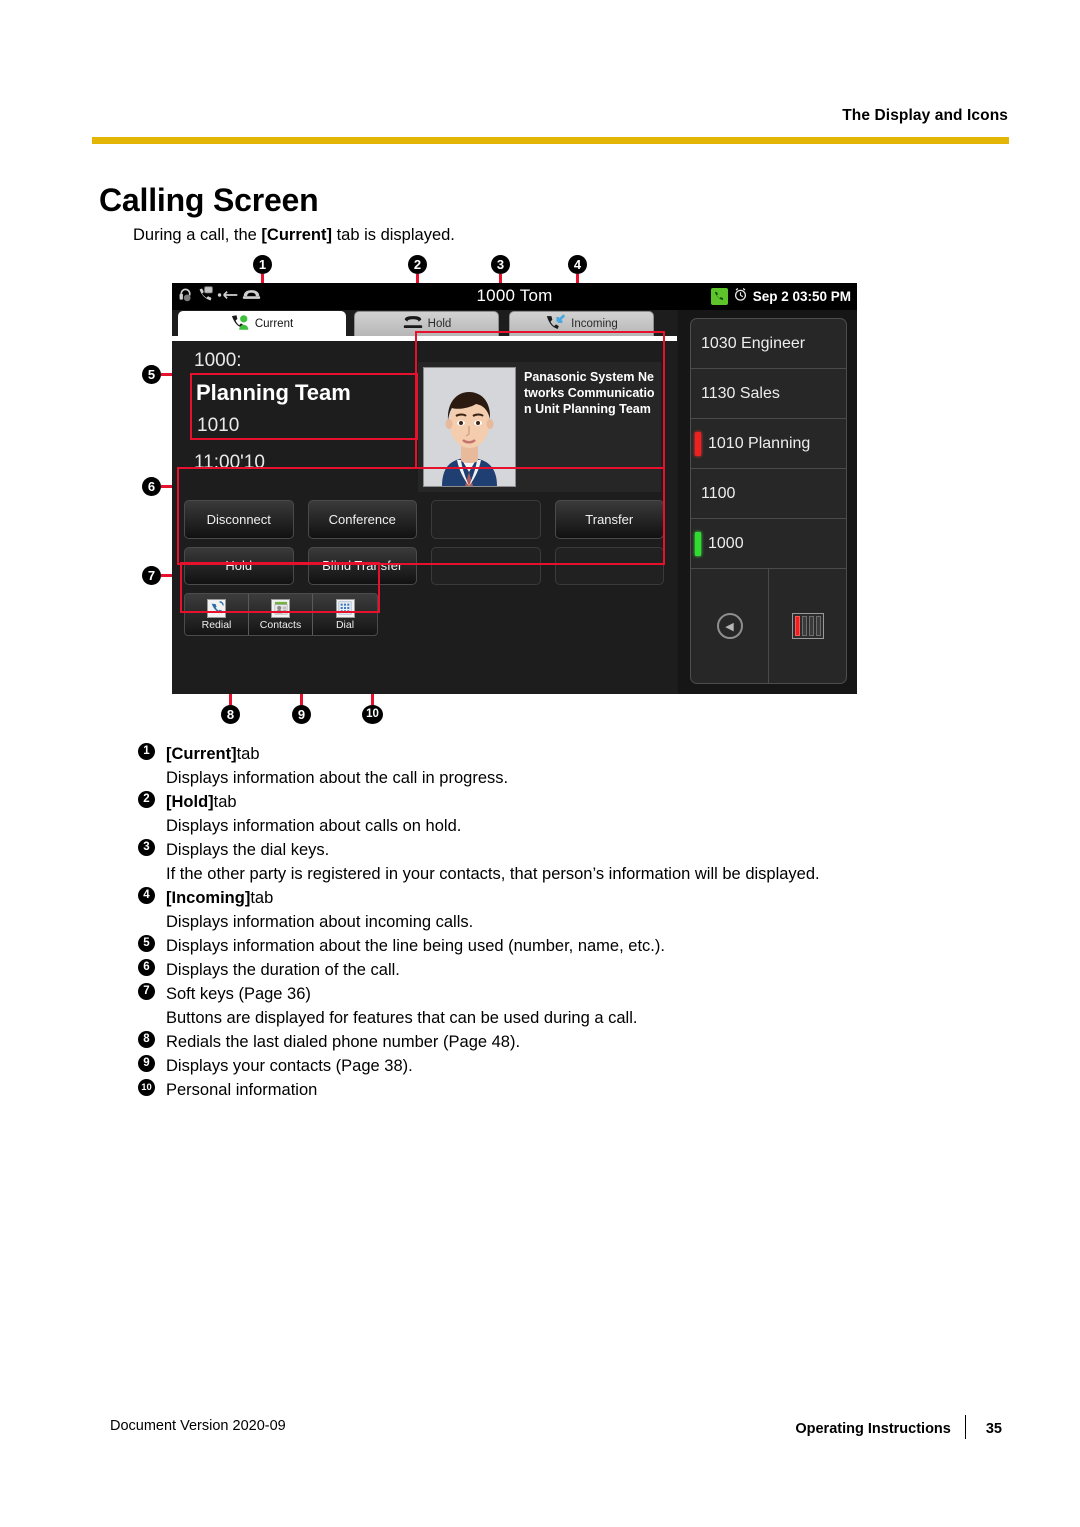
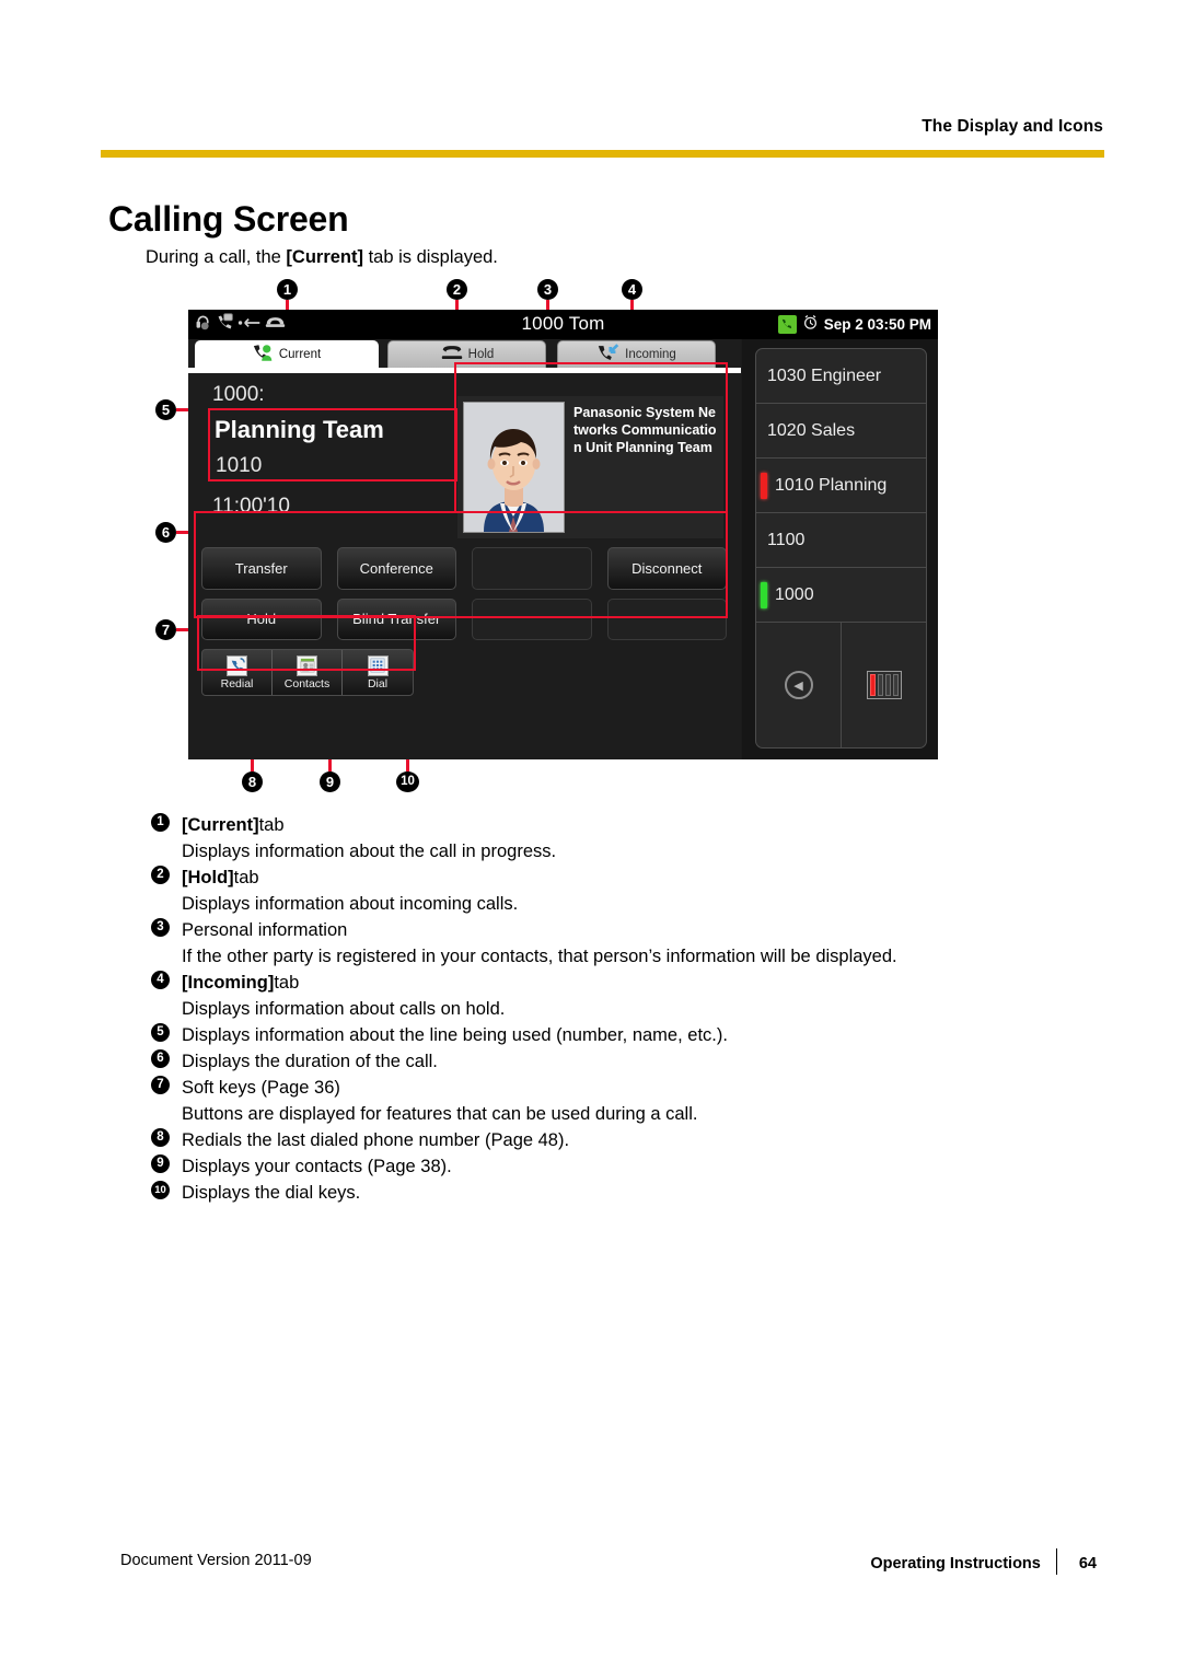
  The Display and Icons
  Calling Screen
  During a call, the [Current] tab is displayed.
  1
  2
  3
  4
  5
  6
  7
  8
  9
  10
  1000 Tom
  Sep 2 03:50 PM
  Current
  Hold
  Incoming
  1000:
  Planning Team
  1010
  11:00'10
  Panasonic System Networks Communication Unit Planning Team
- Disconnect
+ Transfer
  Conference
- Transfer
+ Disconnect
  Hold
  Blind Transfer
  Redial
  Contacts
  Dial
  1030 Engineer
- 1130 Sales
+ 1020 Sales
  1010 Planning
  1100
  1000
  ◀
  1
  [Current]
  tab
  Displays information about the call in progress.
  2
  [Hold]
  tab
- Displays information about calls on hold.
+ Displays information about incoming calls.
  3
- Displays the dial keys.
+ Personal information
  If the other party is registered in your contacts, that person’s information will be displayed.
  4
  [Incoming]
  tab
- Displays information about incoming calls.
+ Displays information about calls on hold.
  5
  Displays information about the line being used (number, name, etc.).
  6
  Displays the duration of the call.
  7
  Soft keys (Page 36)
  Buttons are displayed for features that can be used during a call.
  8
  Redials the last dialed phone number (Page 48).
  9
  Displays your contacts (Page 38).
  10
- Personal information
+ Displays the dial keys.
- Document Version 2020-09
+ Document Version 2011-09
  Operating Instructions
- 35
+ 64
